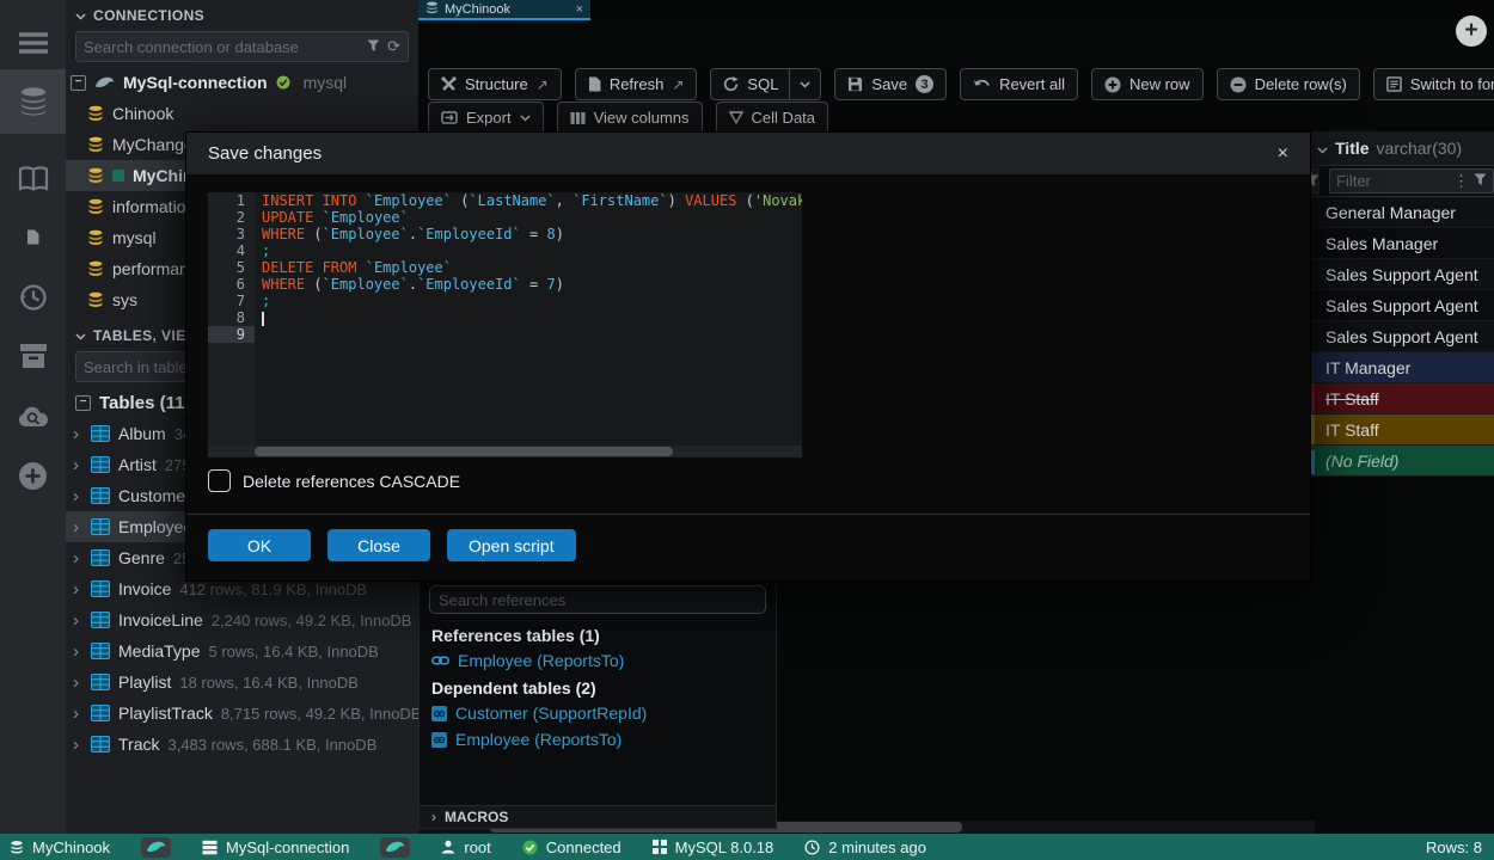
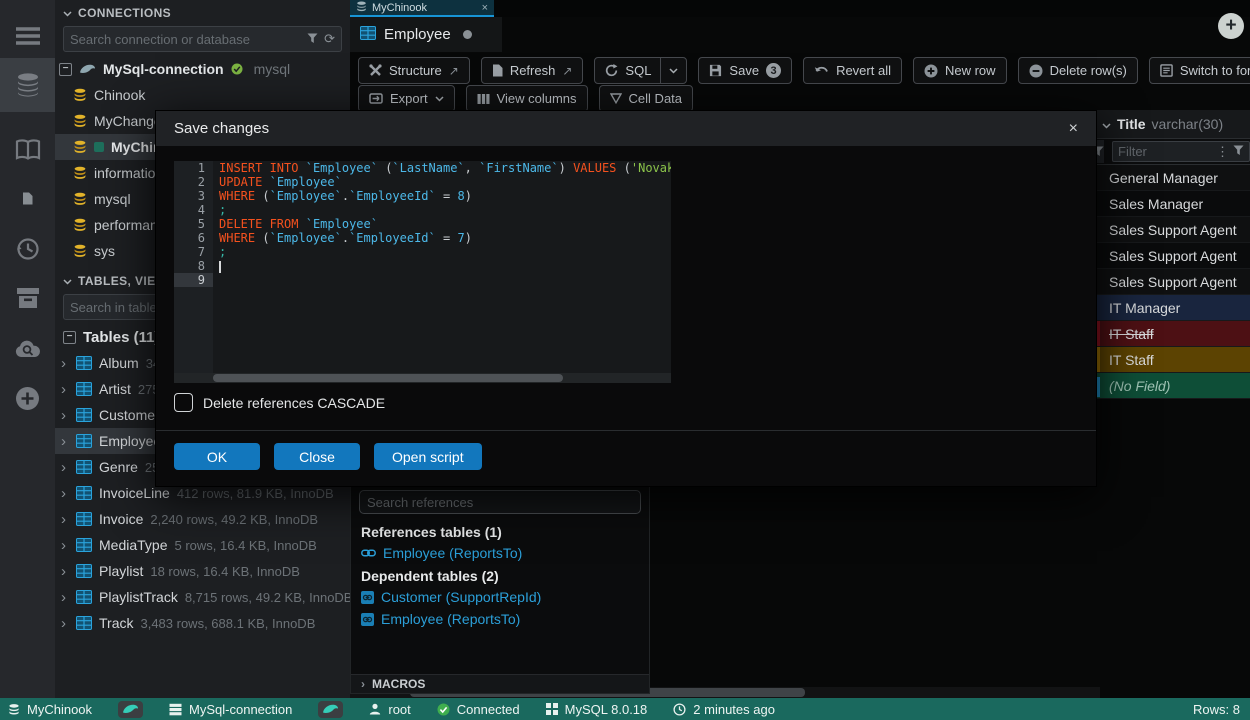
  CONNECTIONS
  Search connection or database
  ⟳
  −
  MySql-connection
  mysql
  Chinook
  mysql
  sys
  TABLES, VIE
  Search in table
  −
  Tables (11
  ›
  Album
  ›
  Artist
  ›
  Custome
  ›
  Employe
  ›
  Genre
  ›
- Invoice
+ InvoiceLine
  412 rows, 81.9 KB, InnoDB
  ›
- InvoiceLine
+ Invoice
  2,240 rows, 49.2 KB, InnoDB
  ›
  MediaType
  5 rows, 16.4 KB, InnoDB
  ›
  Playlist
  18 rows, 16.4 KB, InnoDB
  ›
  PlaylistTrack
  8,715 rows, 49.2 KB, InnoDB
  ›
  Track
  3,483 rows, 688.1 KB, InnoDB
  MyChinook
  ×
+ Employee
  +
  Structure
  ↗
  Refresh
  ↗
  SQL
  Save
  3
  Revert all
  New row
  Delete row(s)
  Switch to for
  Export
  View columns
  Cell Data
  Title
  varchar(30)
  Filter
  ⋮
  General Manager
  Sales Manager
  Sales Support Agent
  Sales Support Agent
  Sales Support Agent
  IT Manager
  IT Staff
  IT Staff
  (No Field)
  Search references
  References tables (1)
  Employee (ReportsTo)
  Dependent tables (2)
  Customer (SupportRepId)
  Employee (ReportsTo)
  ›
  MACROS
  Save changes
  ×
  1
  2
  3
  4
  5
  6
  7
  8
  9
  INSERT INTO `Employee` (`LastName`, `FirstName`) VALUES ('Novak
  UPDATE `Employee`
  WHERE (`Employee`.`EmployeeId` = 8)
  ;
  DELETE FROM `Employee`
  WHERE (`Employee`.`EmployeeId` = 7)
  ;
  Delete references CASCADE
  OK
  Close
  Open script
  MyChinook
  MySql-connection
  root
  Connected
  MySQL 8.0.18
  2 minutes ago
  Rows: 8
